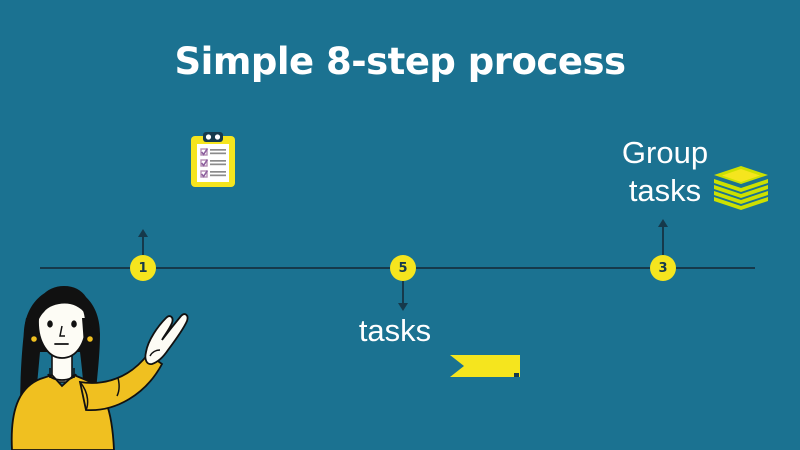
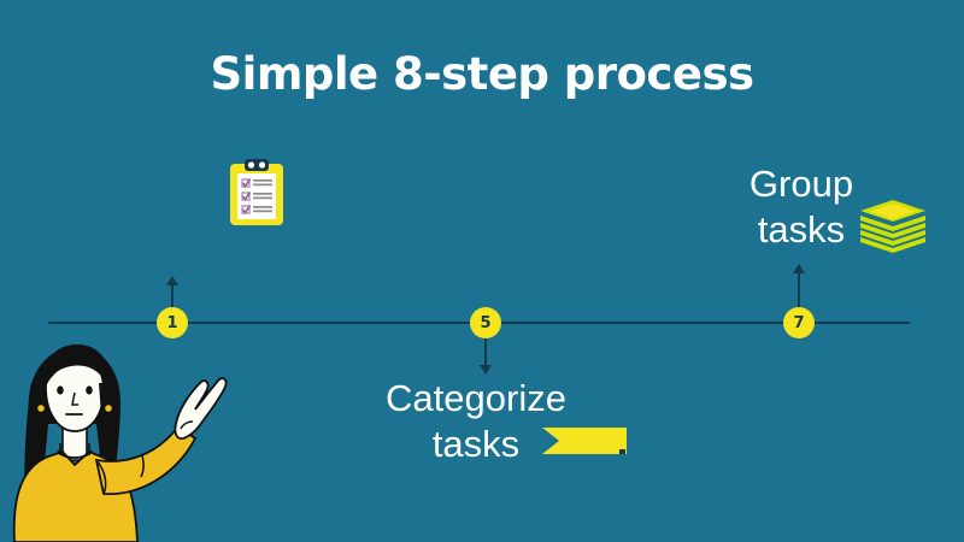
  Simple 8-step process
  1
  5
+ Categorize
  tasks
  Group
  tasks
- 3
+ 7
